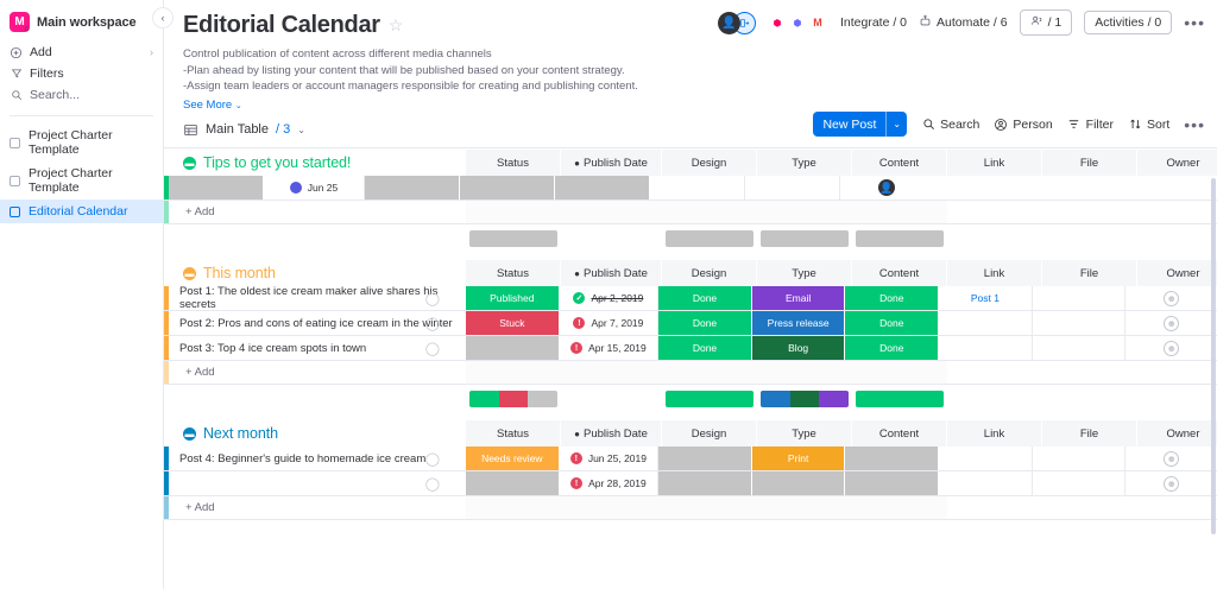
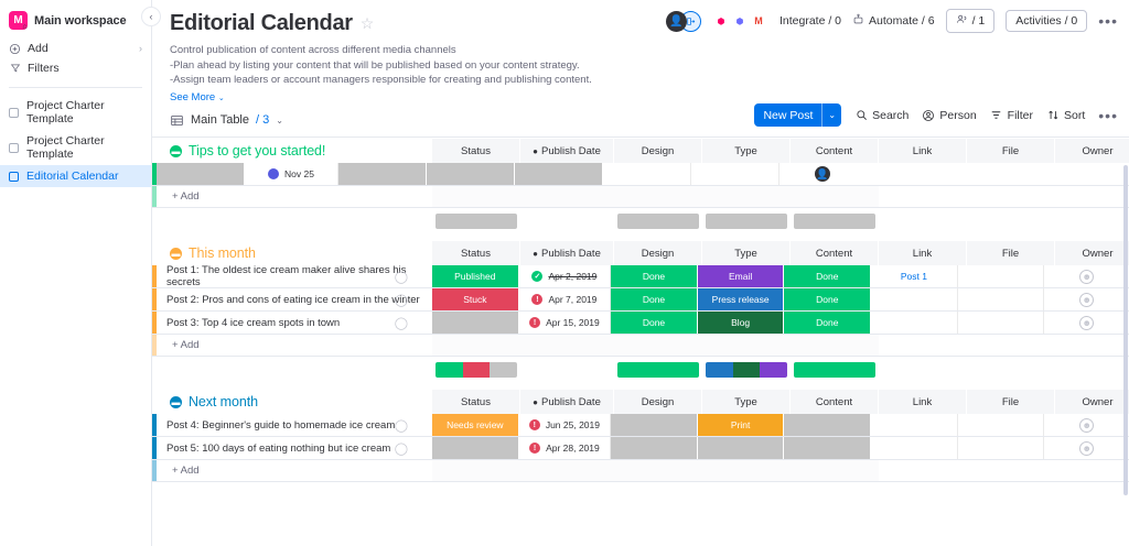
  M
  Main workspace
  Add
  ›
  Filters
- Search...
  Project Charter Template
  Project Charter Template
  Editorial Calendar
  ‹
  Editorial Calendar
  ☆
  Control publication of content across different media channels
  -Plan ahead by listing your content that will be published based on your content strategy.
  -Assign team leaders or account managers responsible for creating and publishing content.
  See More
  👤
  ⬢
  ⬢
  M
  Integrate / 0
  Automate / 6
  / 1
  Activities / 0
  •••
  Main Table
  / 3
  ⌄
  New Post
  ⌄
  Search
  Person
  Filter
  Sort
  •••
  ▬
  Tips to get you started!
  Status
  ●
  Publish Date
  Design
  Type
  Content
  Link
  File
  Owner
- Jun 25
+ Nov 25
  👤
  + Add
  ▬
  This month
  Status
  ●
  Publish Date
  Design
  Type
  Content
  Link
  File
  Owner
  Post 1: The oldest ice cream maker alive shares his secrets
  ◯
  Published
  Apr 2, 2019
  Done
  Email
  Done
  Post 1
  ☻
  Post 2: Pros and cons of eating ice cream in the winter
  ◯
  Stuck
  Apr 7, 2019
  Done
  Press release
  Done
  ☻
  Post 3: Top 4 ice cream spots in town
  ◯
  Apr 15, 2019
  Done
  Blog
  Done
  ☻
  + Add
  ▬
  Next month
  Status
  ●
  Publish Date
  Design
  Type
  Content
  Link
  File
  Owner
  Post 4: Beginner's guide to homemade ice cream
  ◯
  Needs review
  Jun 25, 2019
  Print
  ☻
+ Post 5: 100 days of eating nothing but ice cream
  ◯
  Apr 28, 2019
  ☻
  + Add
